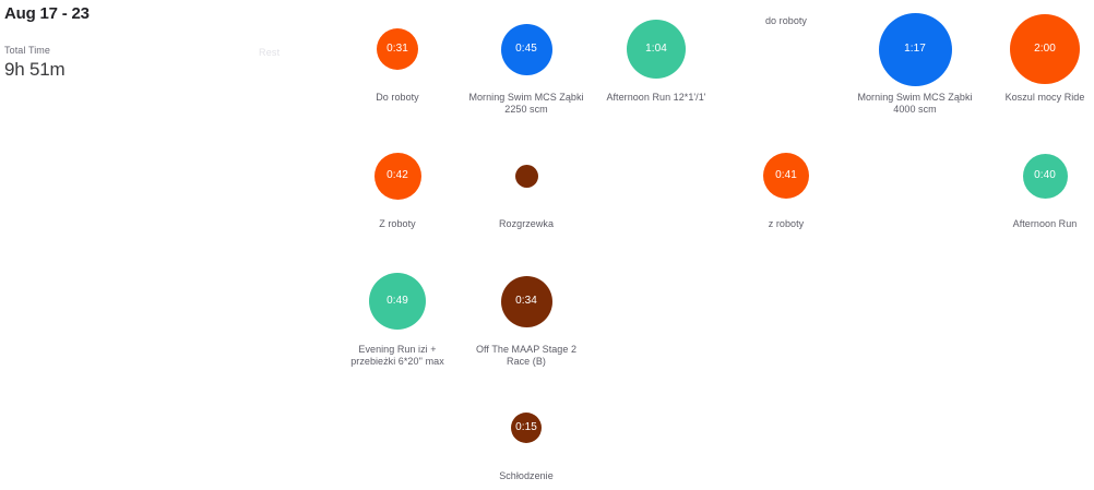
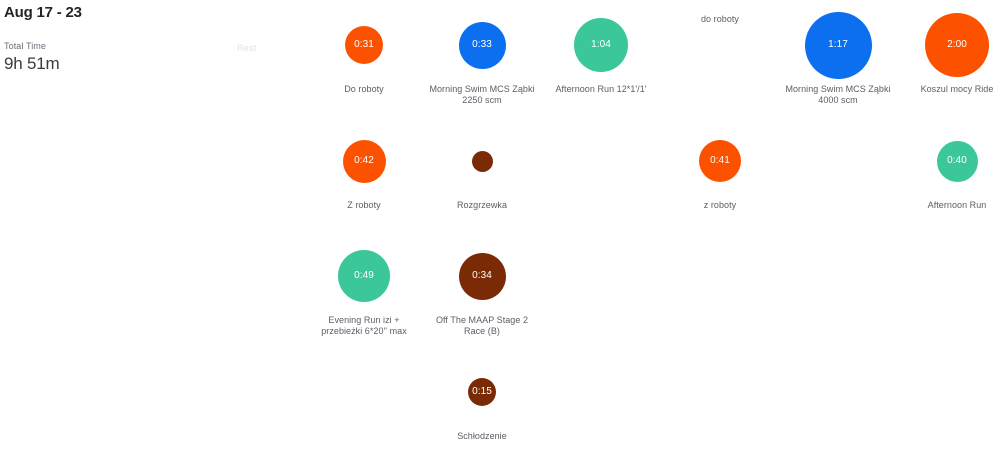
  Aug 17 - 23
  Total Time
  9h 51m
  Rest
  0:31
  Do roboty
- 0:45
+ 0:33
  Morning Swim MCS Ząbki
  2250 scm
  1:04
  Afternoon Run 12*1'/1'
  do roboty
  1:17
  Morning Swim MCS Ząbki
  4000 scm
  2:00
  Koszul mocy Ride
  0:42
  Z roboty
  Rozgrzewka
  0:41
  z roboty
  0:40
  Afternoon Run
  0:49
  Evening Run izi +
  przebieżki 6*20'' max
  0:34
  Off The MAAP Stage 2
  Race (B)
  0:15
  Schłodzenie
